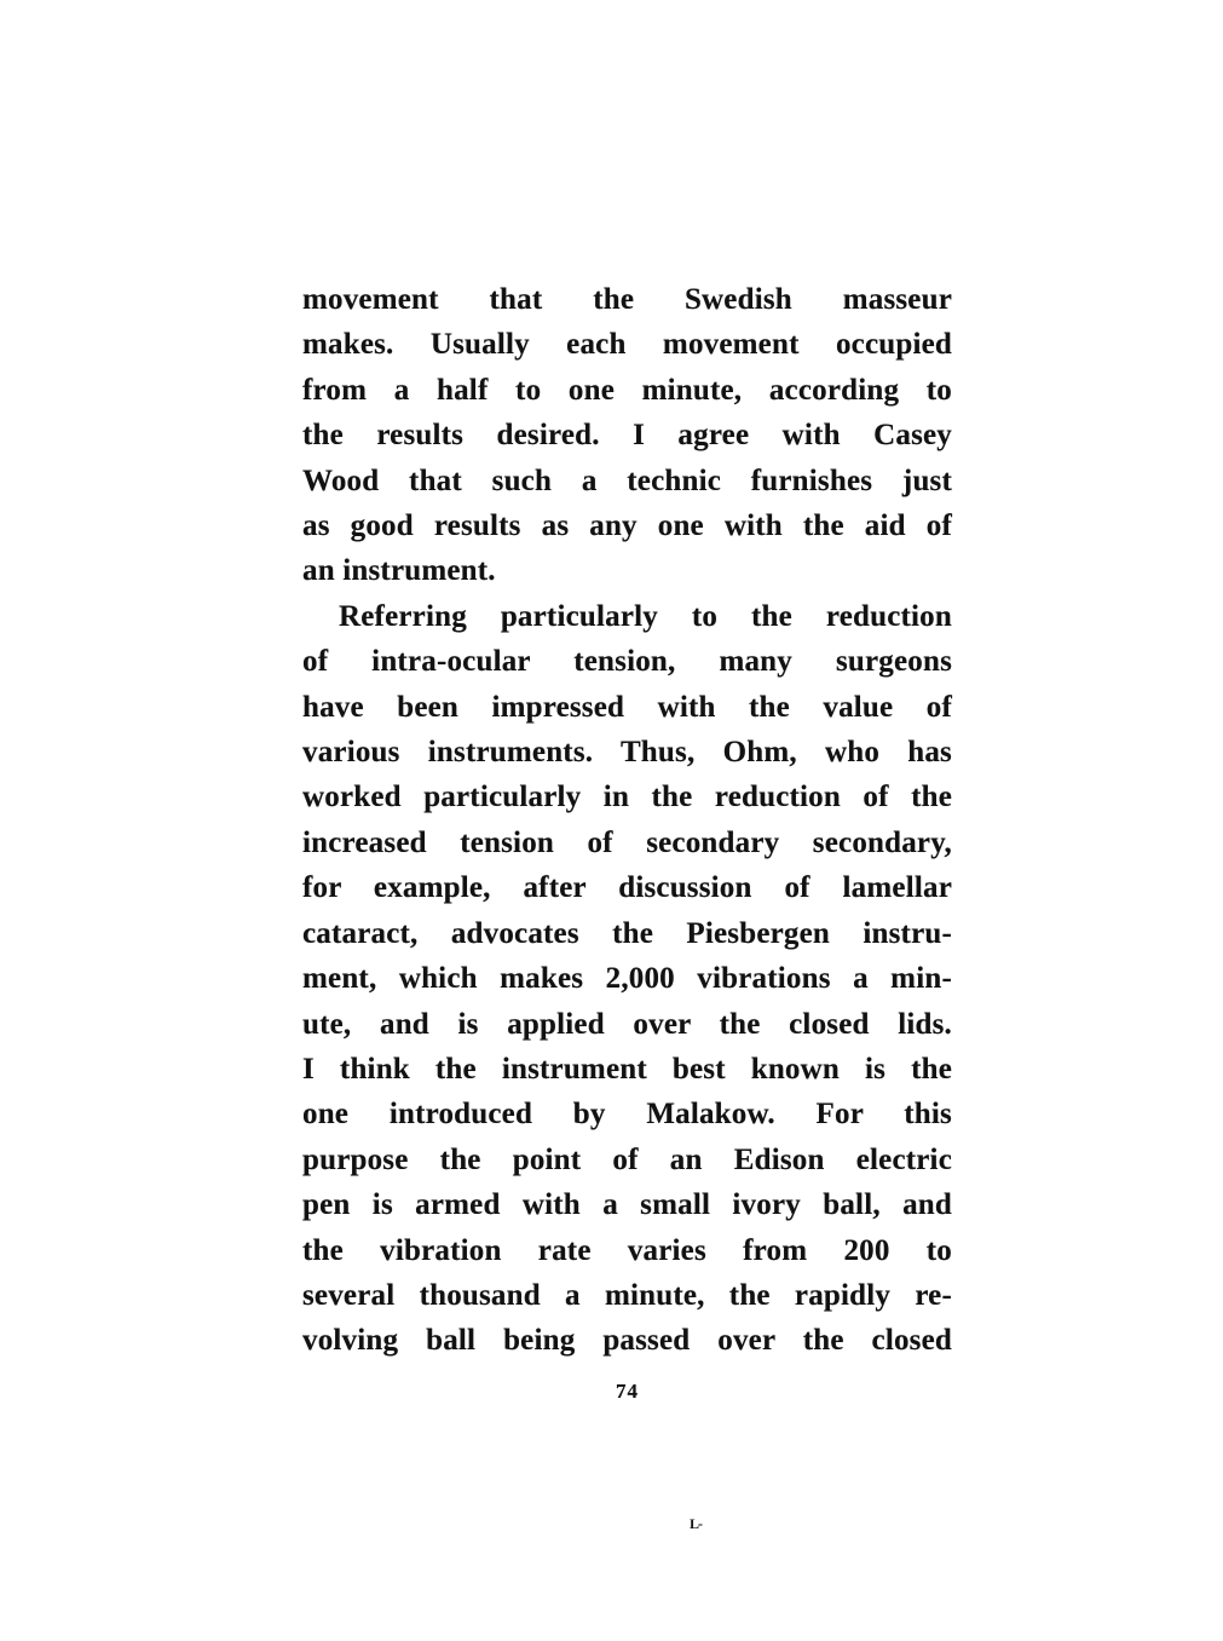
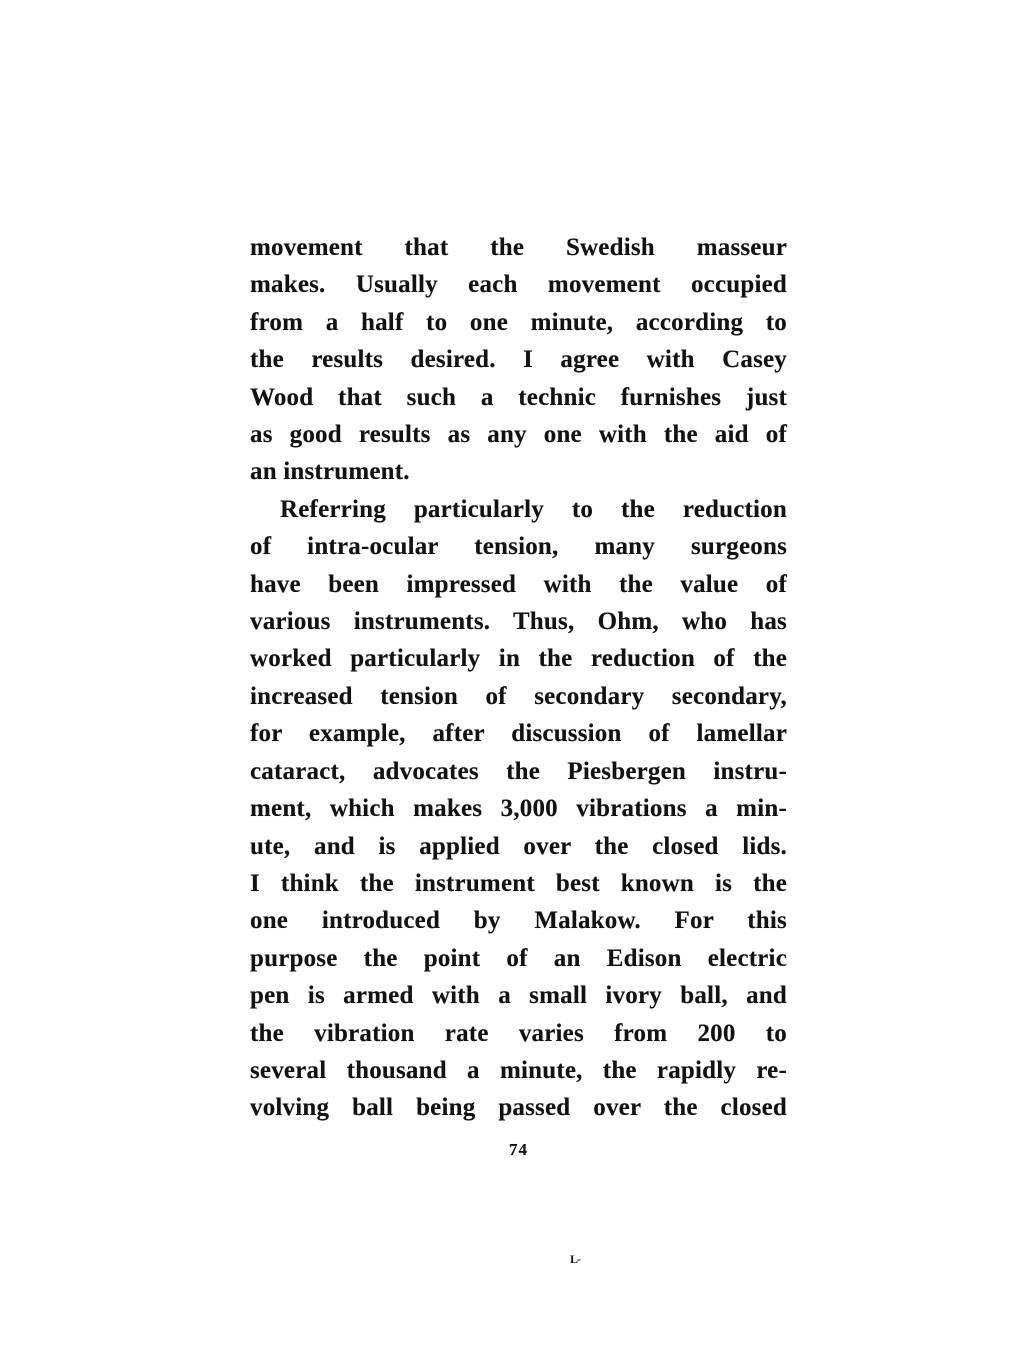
  movement that the Swedish masseur
  makes. Usually each movement occupied
  from a half to one minute, according to
  the results desired. I agree with Casey
  Wood that such a technic furnishes just
  as good results as any one with the aid of
  an instrument.
  Referring particularly to the reduction
  of intra-ocular tension, many surgeons
  have been impressed with the value of
  various instruments. Thus, Ohm, who has
  worked particularly in the reduction of the
  increased tension of secondary secondary,
  for example, after discussion of lamellar
  cataract, advocates the Piesbergen instru-
- ment, which makes 2,000 vibrations a min-
+ ment, which makes 3,000 vibrations a min-
  ute, and is applied over the closed lids.
  I think the instrument best known is the
  one introduced by Malakow. For this
  purpose the point of an Edison electric
  pen is armed with a small ivory ball, and
  the vibration rate varies from 200 to
  several thousand a minute, the rapidly re-
  volving ball being passed over the closed
  74
  L-
